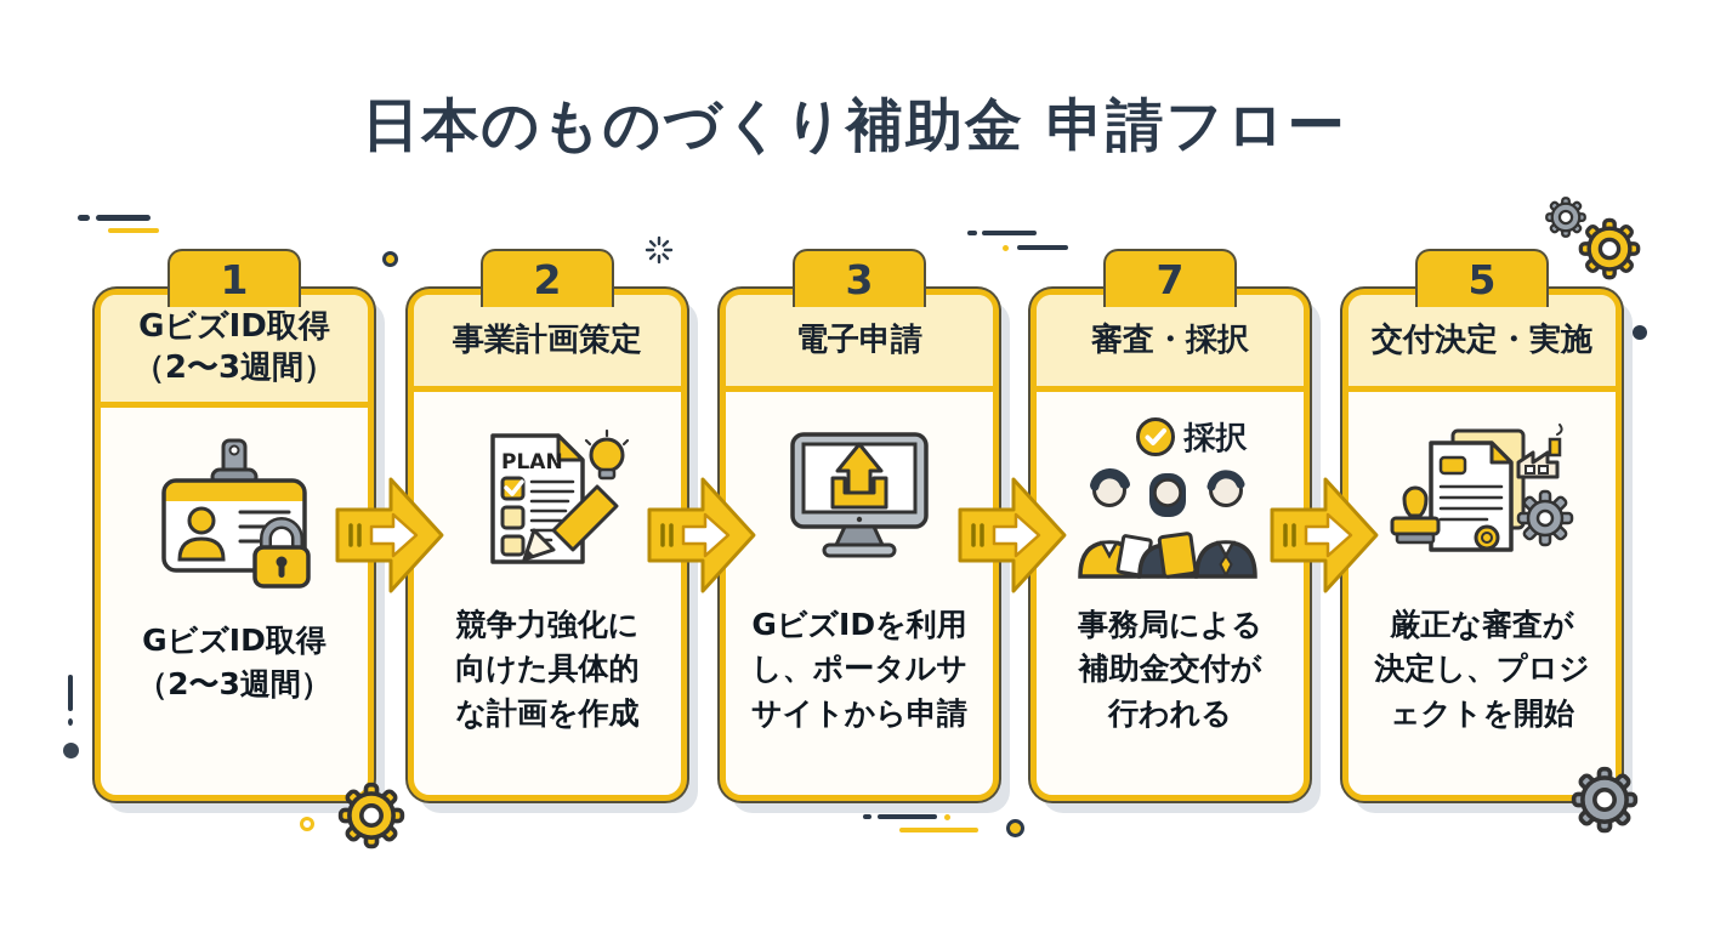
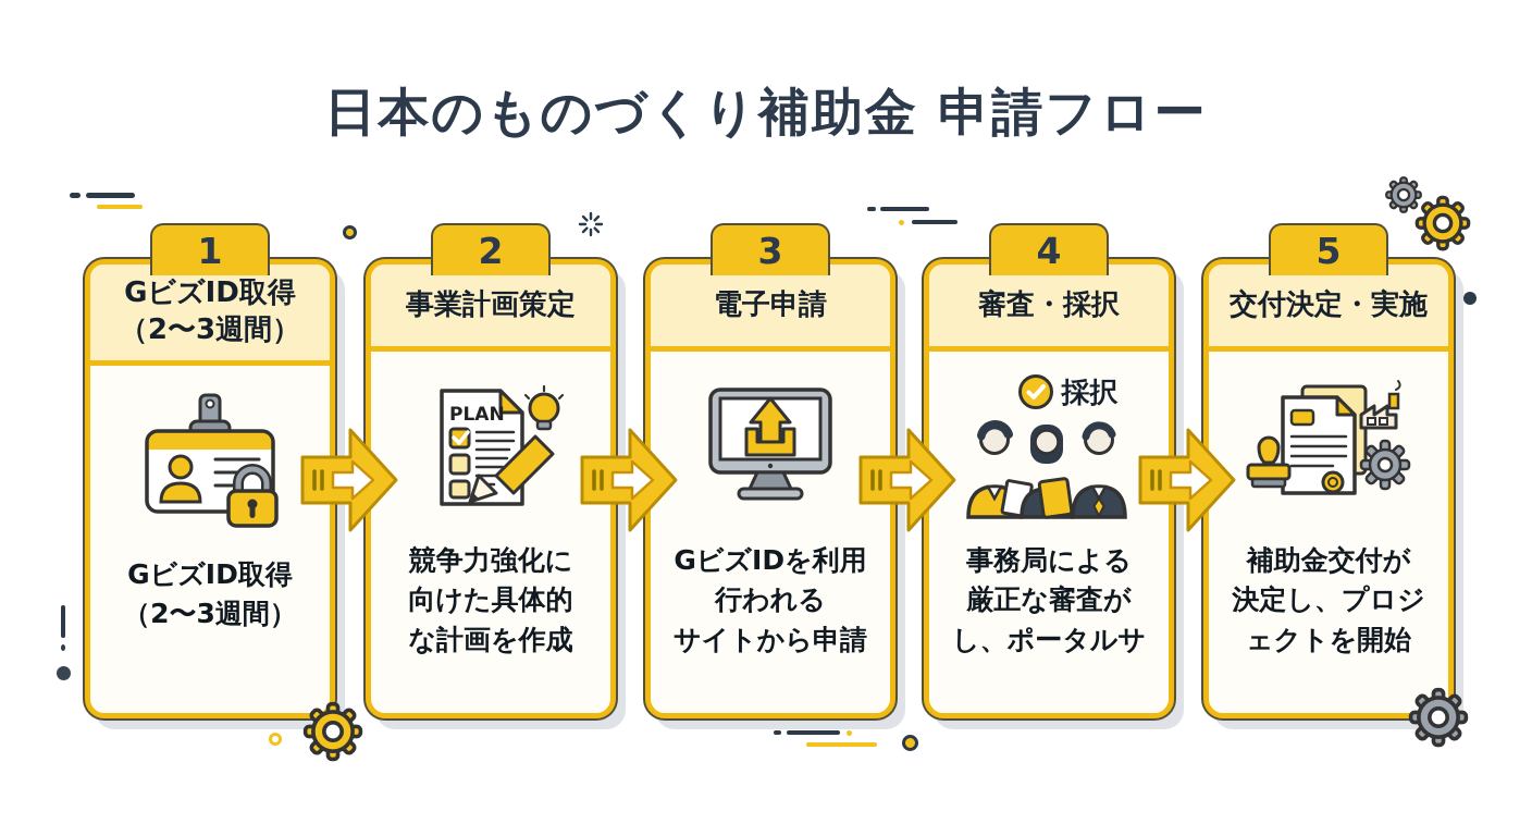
  日本のものづくり補助金 申請フロー
  1
  GビズID取得
  （2〜3週間）
  GビズID取得
  （2〜3週間）
  2
  事業計画策定
  PLAN
  競争力強化に
  向けた具体的
  な計画を作成
  3
  電子申請
  GビズIDを利用
- し、ポータルサ
+ 行われる
  サイトから申請
- 7
+ 4
  審査・採択
  採択
  事務局による
- 補助金交付が
+ 厳正な審査が
- 行われる
+ し、ポータルサ
  5
  交付決定・実施
- 厳正な審査が
+ 補助金交付が
  決定し、プロジ
  ェクトを開始
